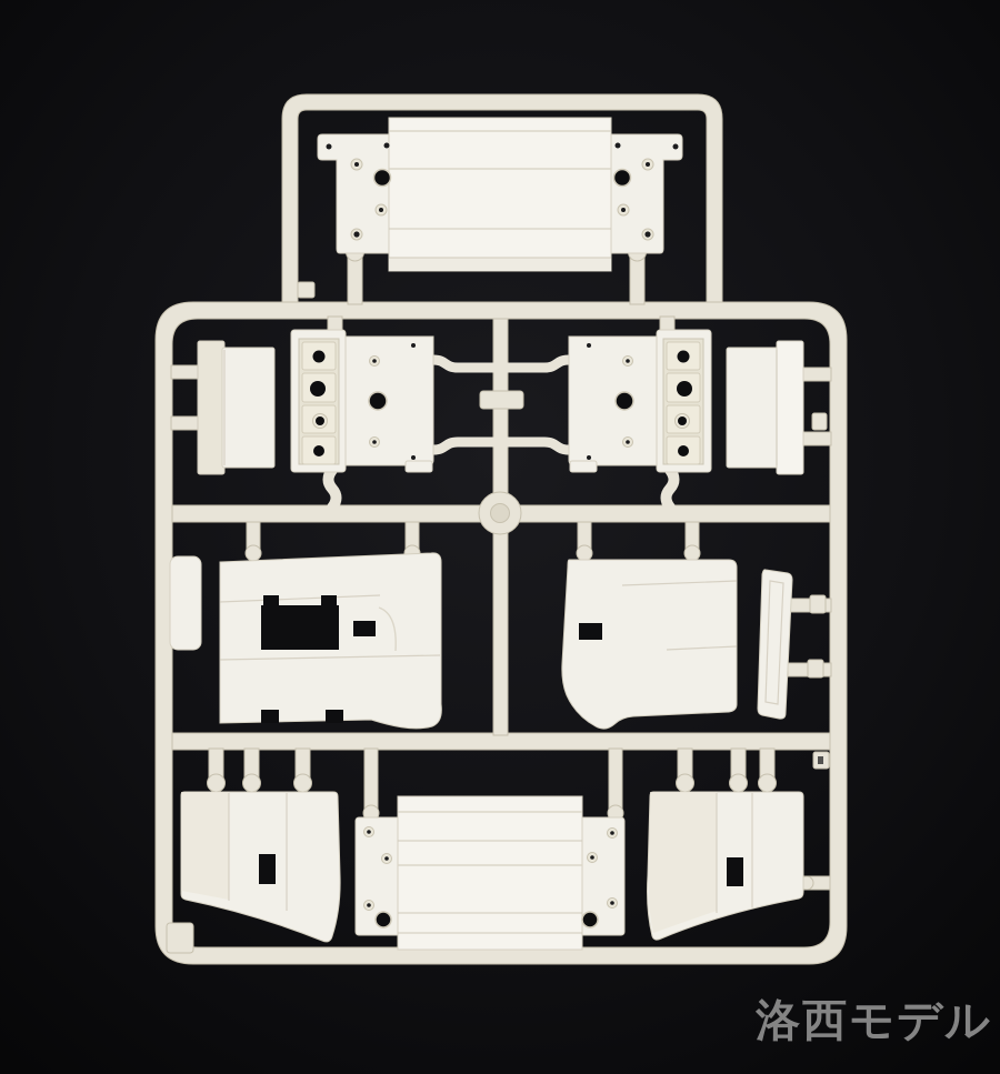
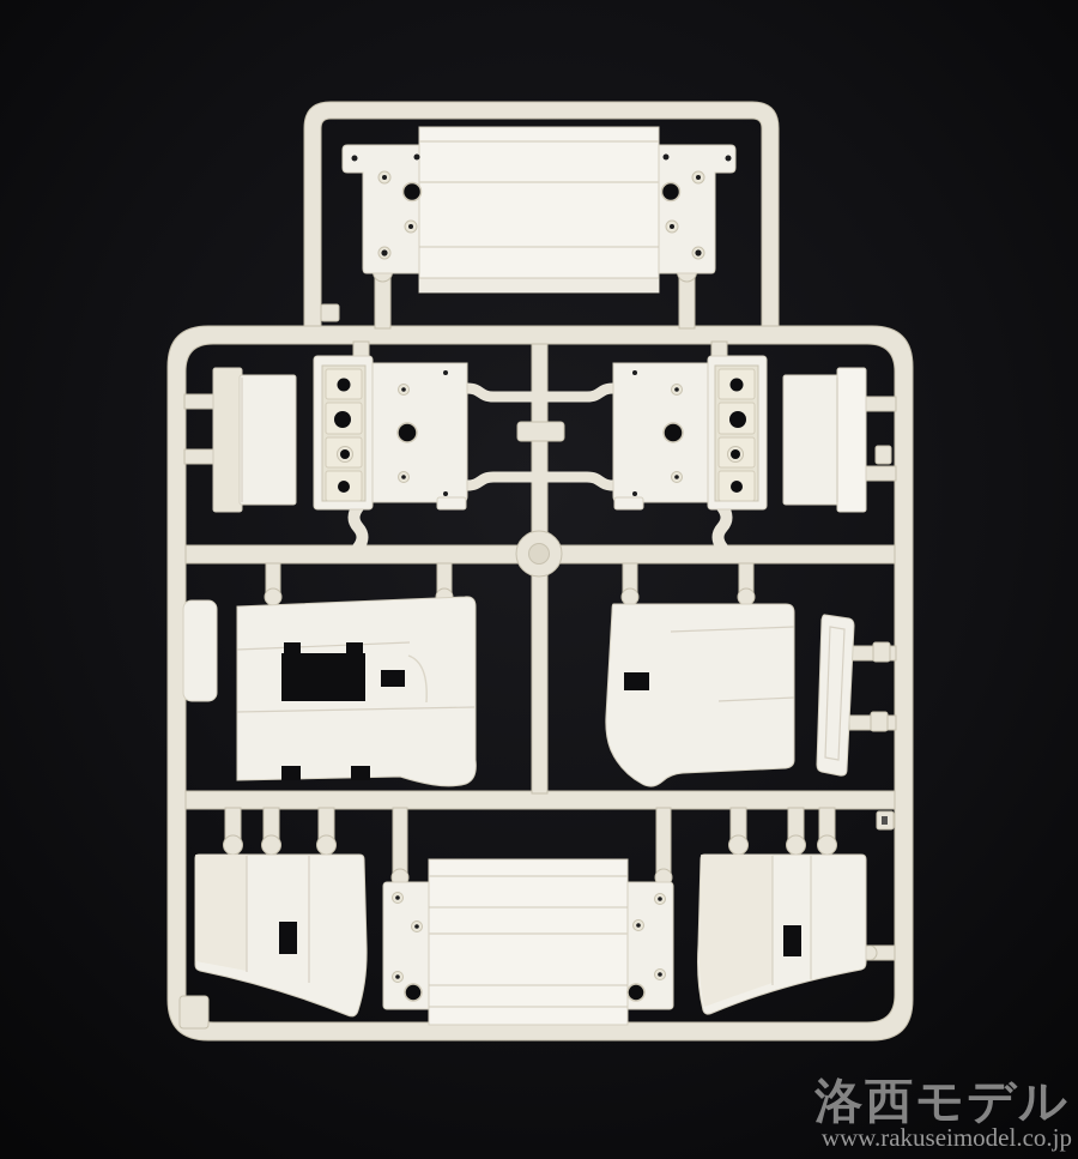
  洛西モデル
+ www.rakuseimodel.co.jp
